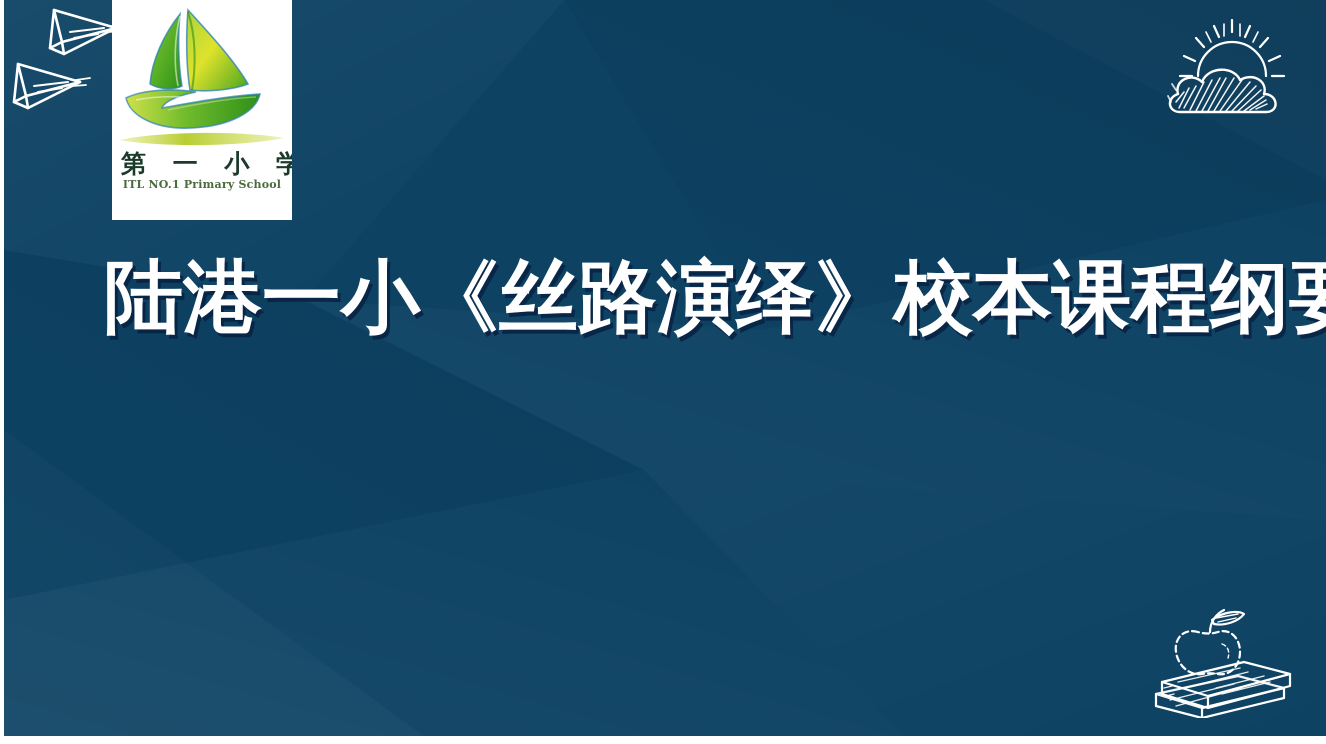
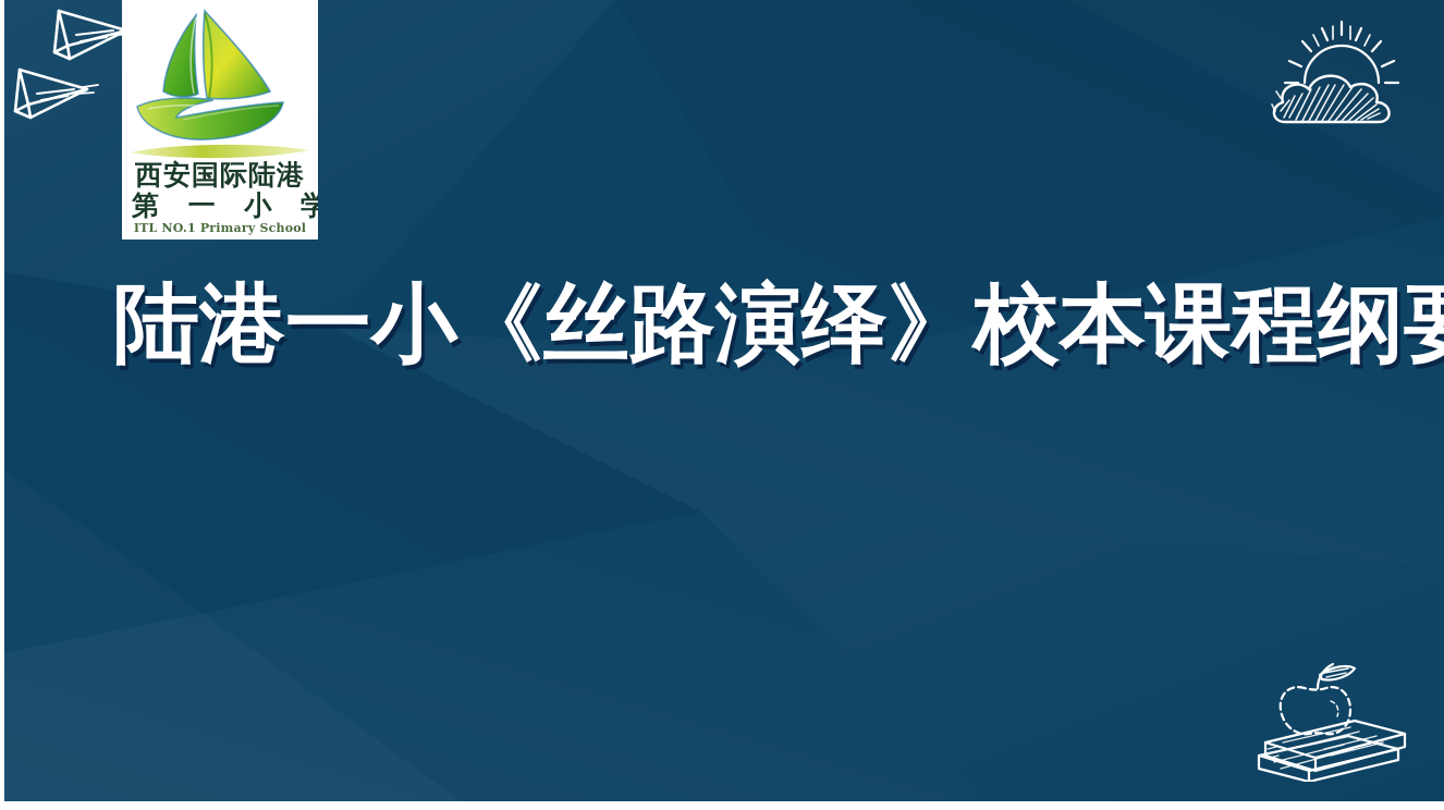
+ 西安国际陆港
  第 一 小
  ITL NO.1 Primary School
  陆港一小《丝路演绎》校本课程纲
